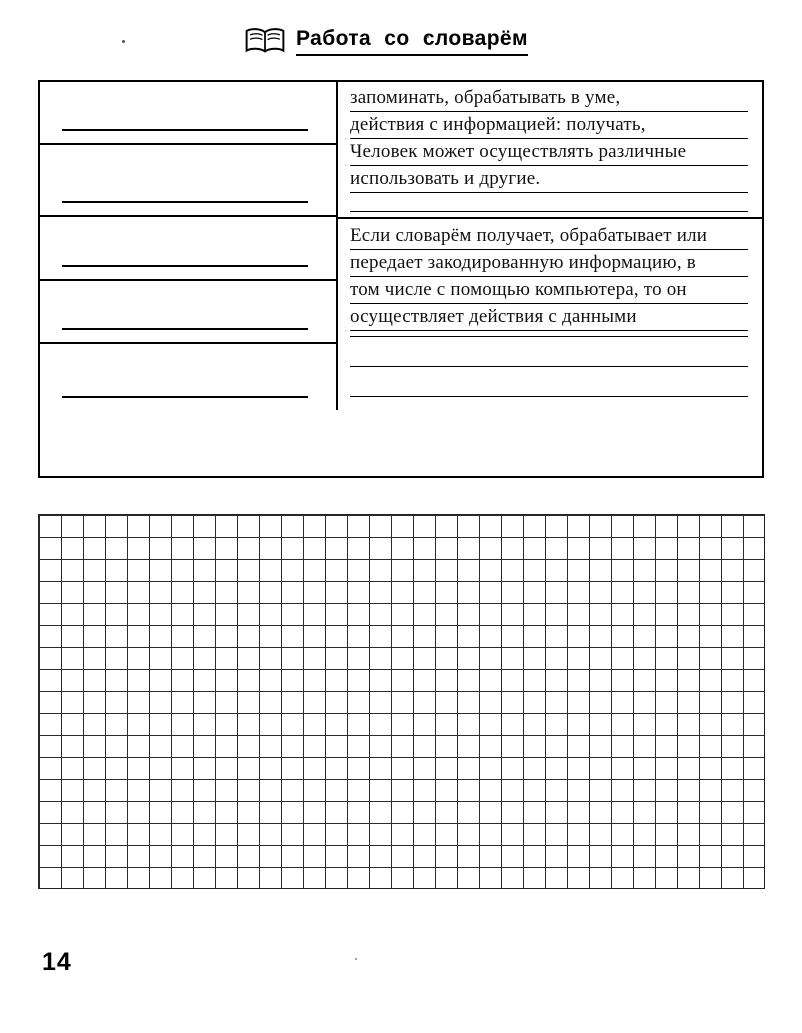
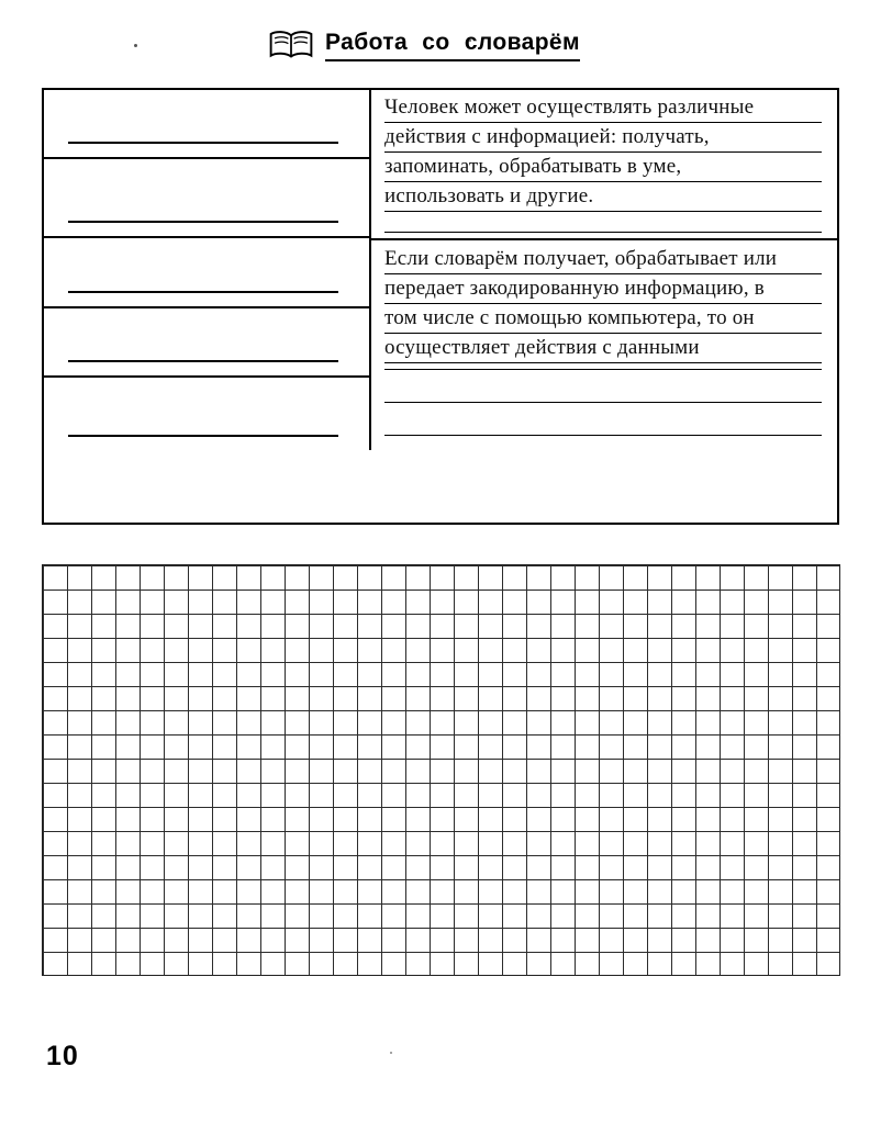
  Работа со словарём
- запоминать, обрабатывать в уме,
+ Человек может осуществлять различные
  действия с информацией: получать,
- Человек может осуществлять различные
+ запоминать, обрабатывать в уме,
  использовать и другие.
  Если словарём получает, обрабатывает или
  передает закодированную информацию, в
  том числе с помощью компьютера, то он
  осуществляет действия с данными
- 14
+ 10
